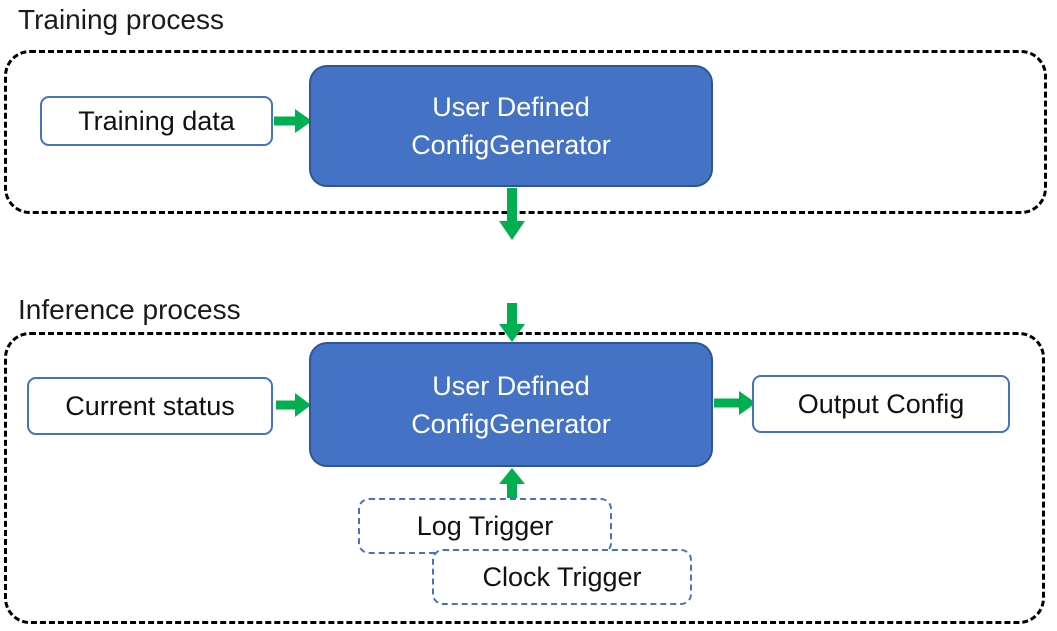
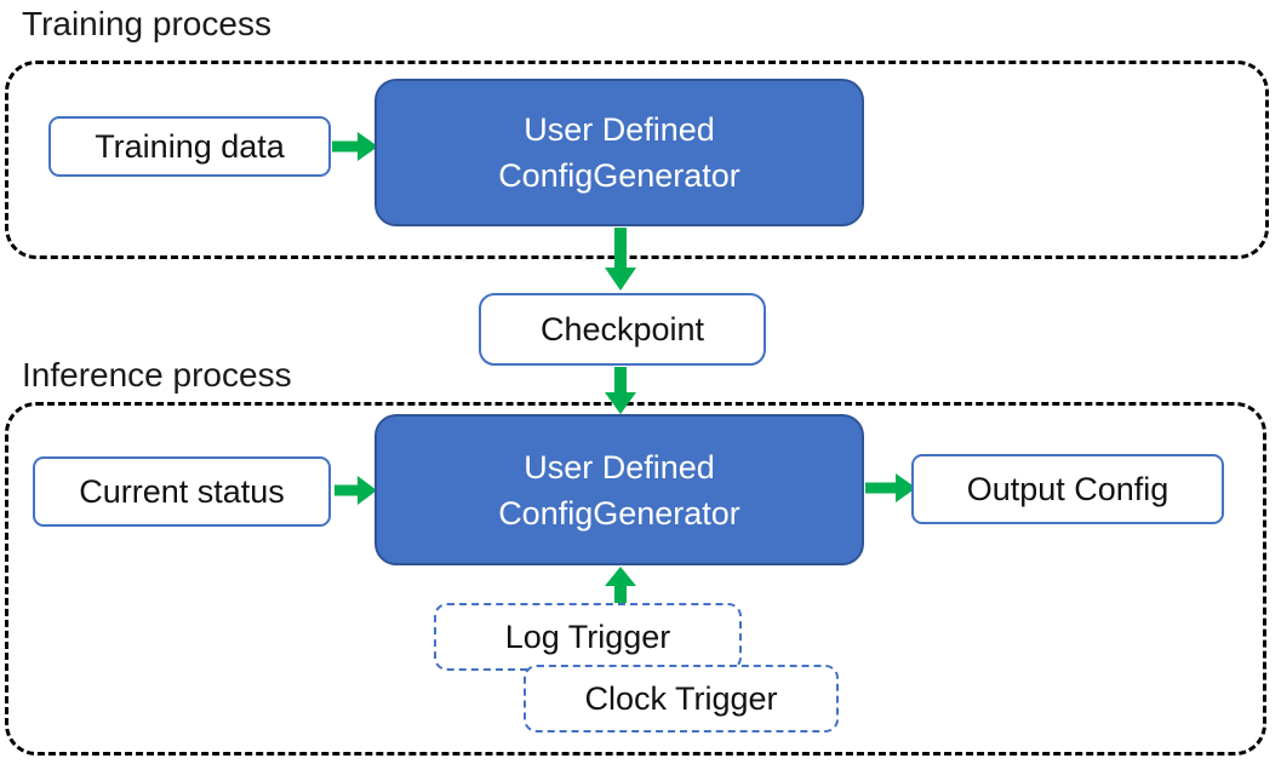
  Training process
  Training data
  User Defined
  ConfigGenerator
+ Checkpoint
  Inference process
  Current status
  User Defined
  ConfigGenerator
  Output Config
  Log Trigger
  Clock Trigger
